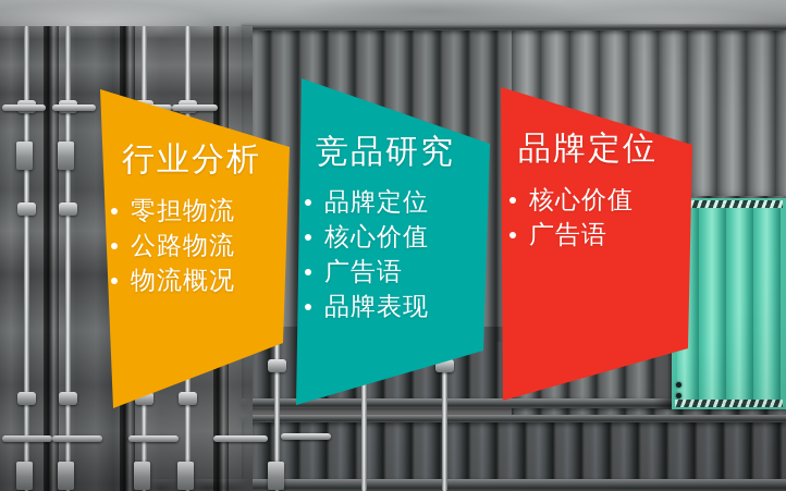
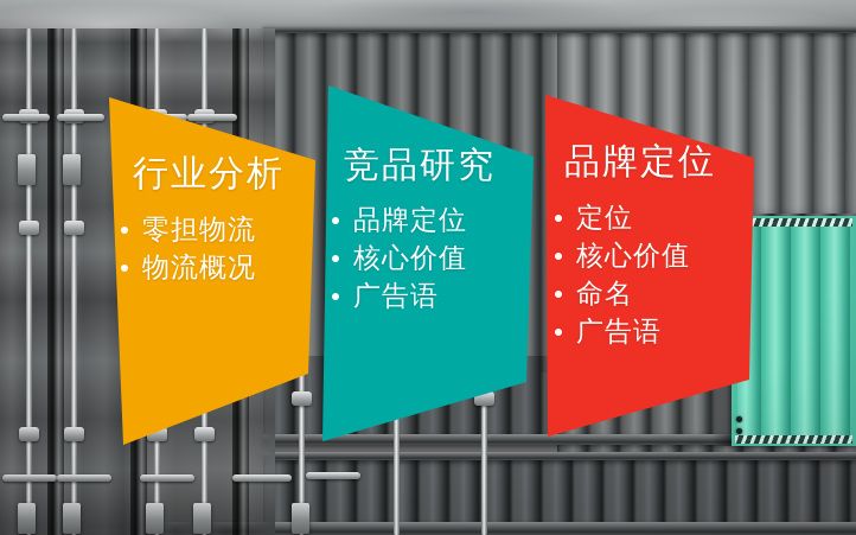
  行业分析
  零担物流
- 公路物流
  物流概况
  竞品研究
  品牌定位
  核心价值
  广告语
- 品牌表现
  品牌定位
+ 定位
  核心价值
+ 命名
  广告语
